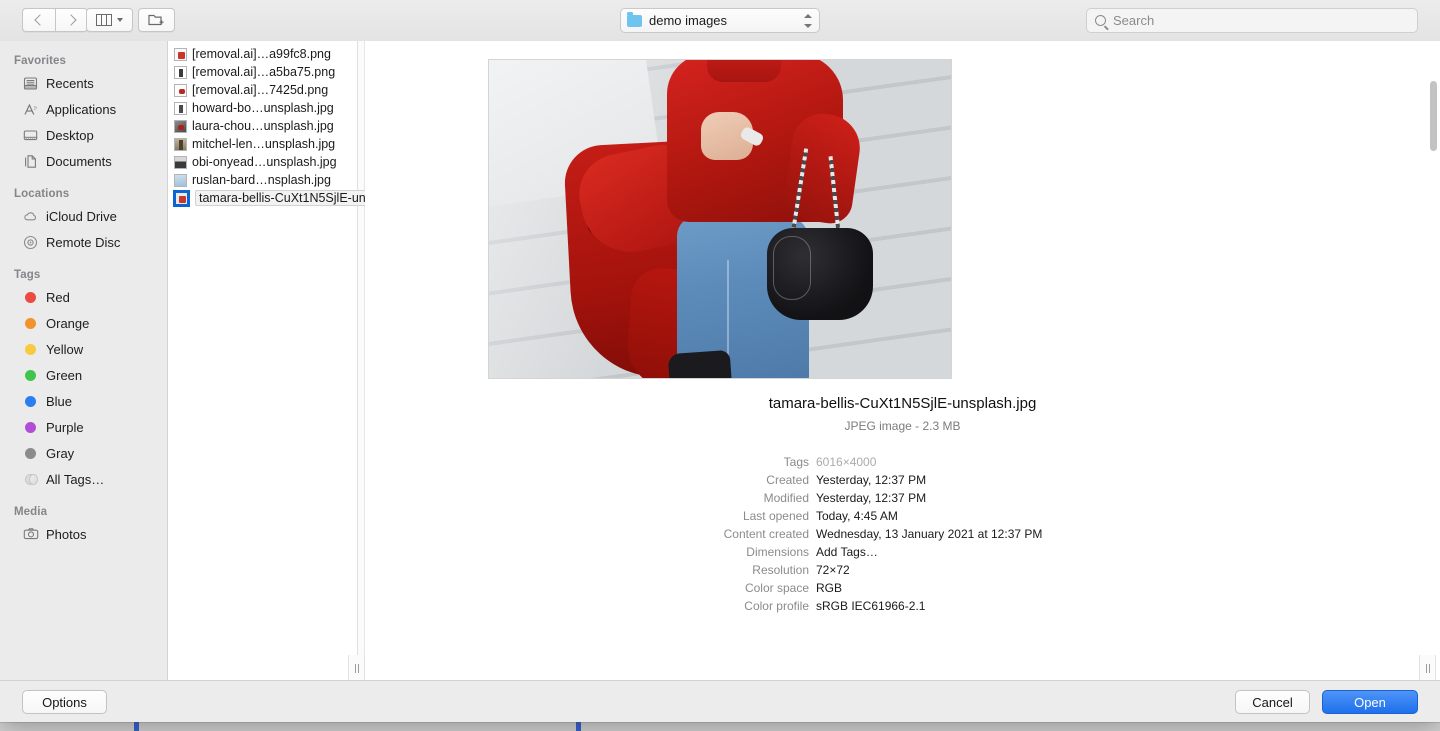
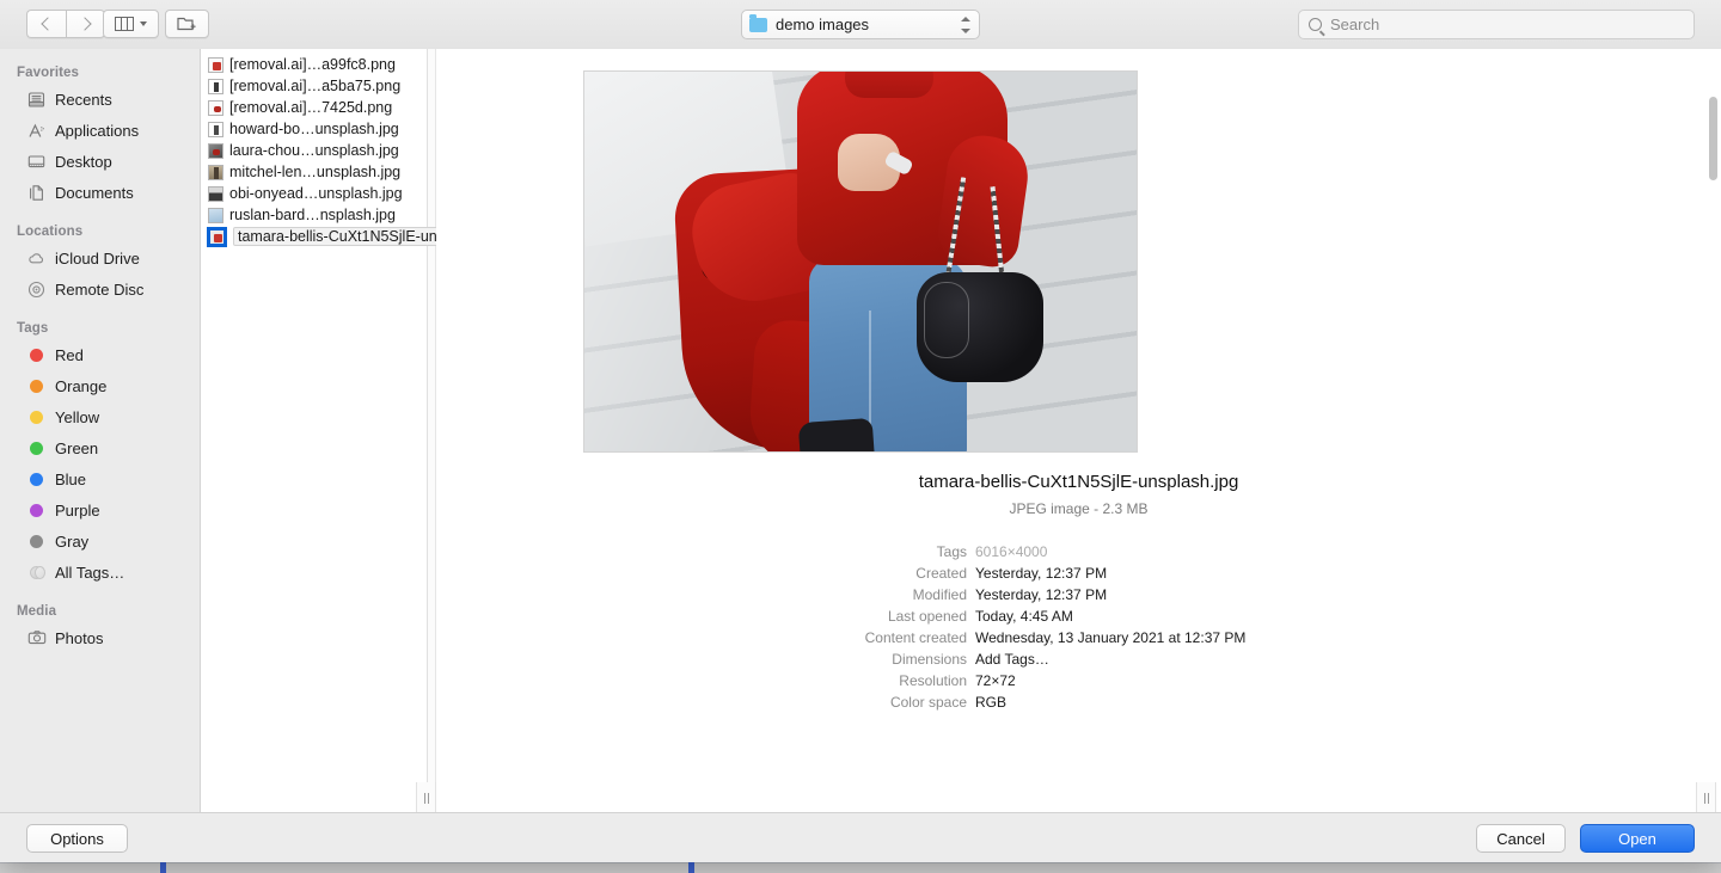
  demo images
  Search
  Favorites
  Recents
  Applications
  Desktop
  Documents
  Locations
  iCloud Drive
  Remote Disc
  Tags
  Red
  Orange
  Yellow
  Green
  Blue
  Purple
  Gray
  All Tags…
  Media
  Photos
  [removal.ai]…a99fc8.png
  [removal.ai]…a5ba75.png
  [removal.ai]…7425d.png
  howard-bo…unsplash.jpg
  laura-chou…unsplash.jpg
  mitchel-len…unsplash.jpg
  obi-onyead…unsplash.jpg
  ruslan-bard…nsplash.jpg
  tamara-bellis-CuXt1N5SjlE-un
  tamara-bellis-CuXt1N5SjlE-unsplash.jpg
  JPEG image - 2.3 MB
  Tags
  6016×4000
  Created
  Yesterday, 12:37 PM
  Modified
  Yesterday, 12:37 PM
  Last opened
  Today, 4:45 AM
  Content created
  Wednesday, 13 January 2021 at 12:37 PM
  Dimensions
  Add Tags…
  Resolution
  72×72
  Color space
  RGB
- Color profile
- sRGB IEC61966-2.1
  Options
  Cancel
  Open
